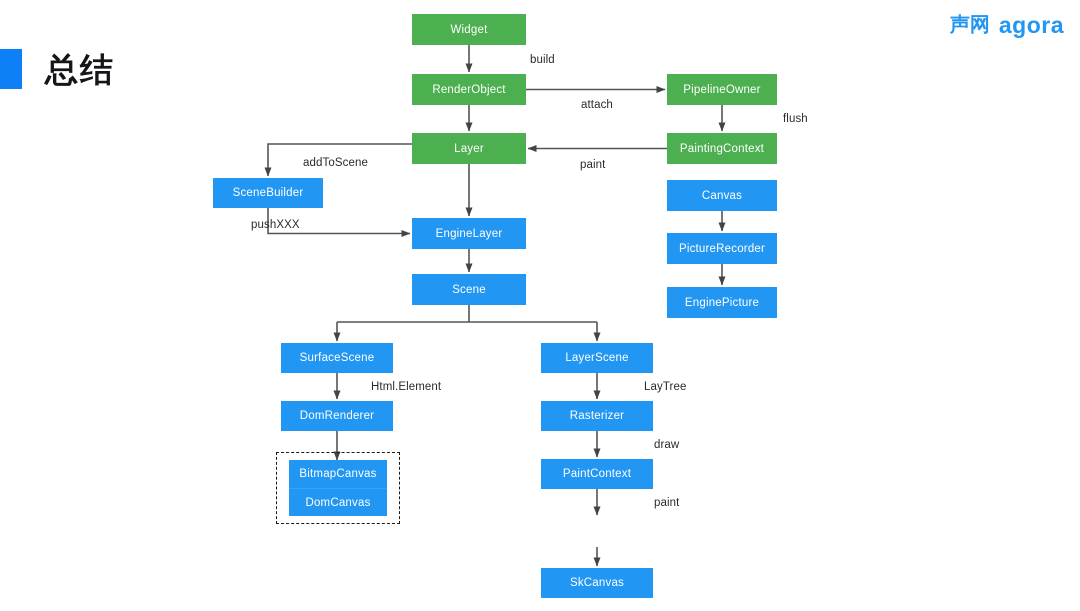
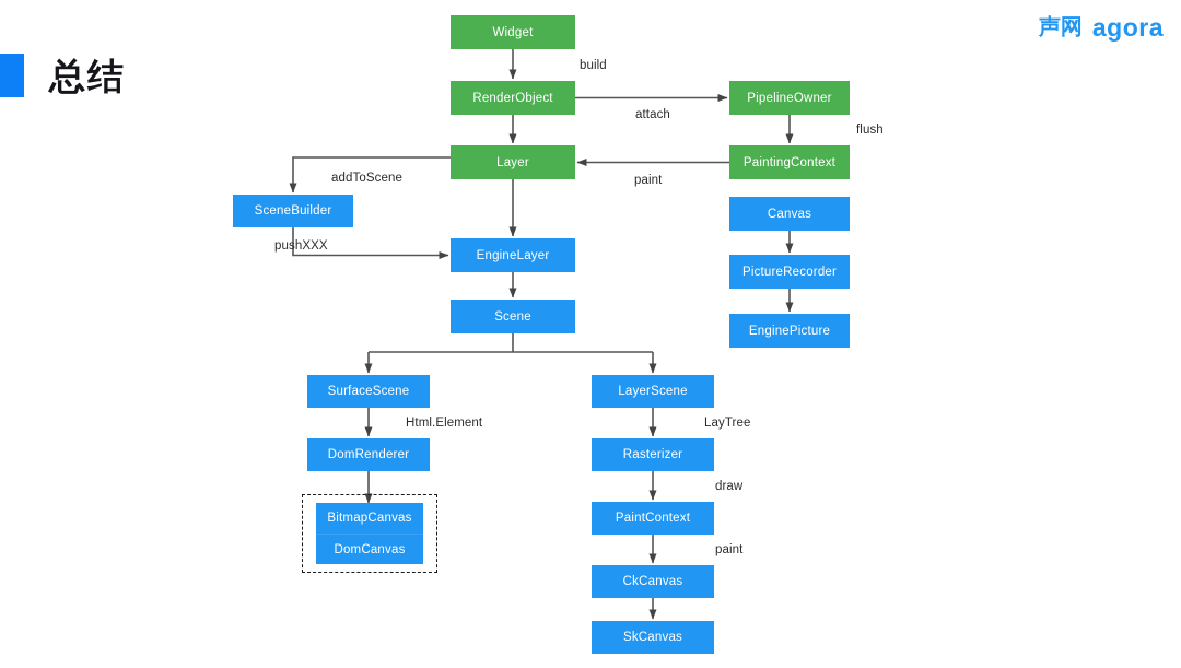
  总结
  声网
  agora
  Widget
  RenderObject
  PipelineOwner
  Layer
  PaintingContext
  Canvas
  PictureRecorder
  EnginePicture
  SceneBuilder
  EngineLayer
  Scene
  SurfaceScene
  DomRenderer
  LayerScene
  Rasterizer
  PaintContext
+ CkCanvas
  SkCanvas
  BitmapCanvas
  DomCanvas
  build
  attach
  flush
  paint
  addToScene
  pushXXX
  Html.Element
  LayTree
  draw
  paint
